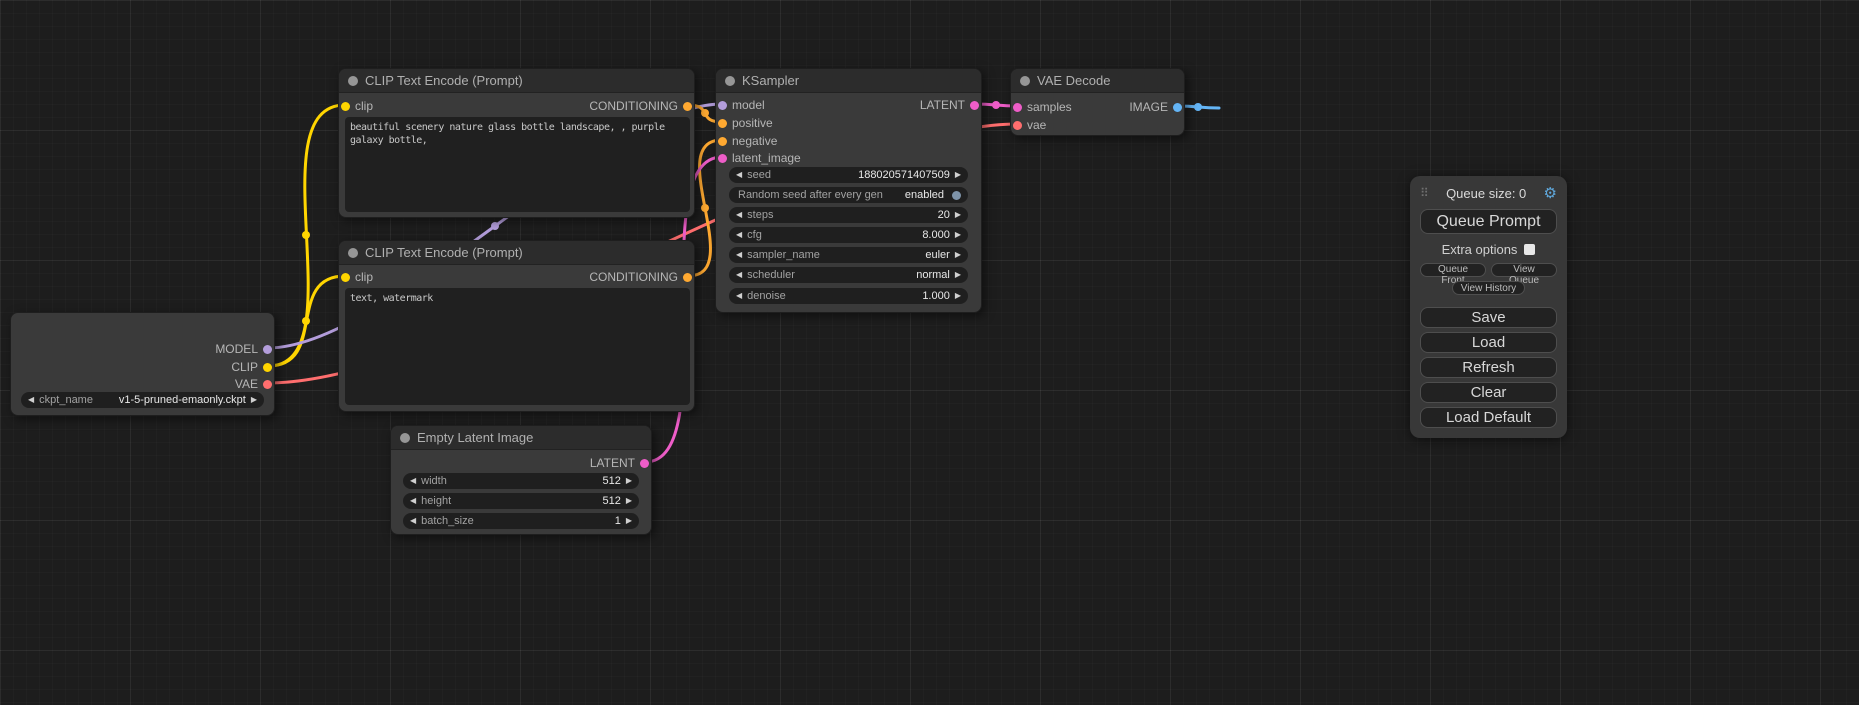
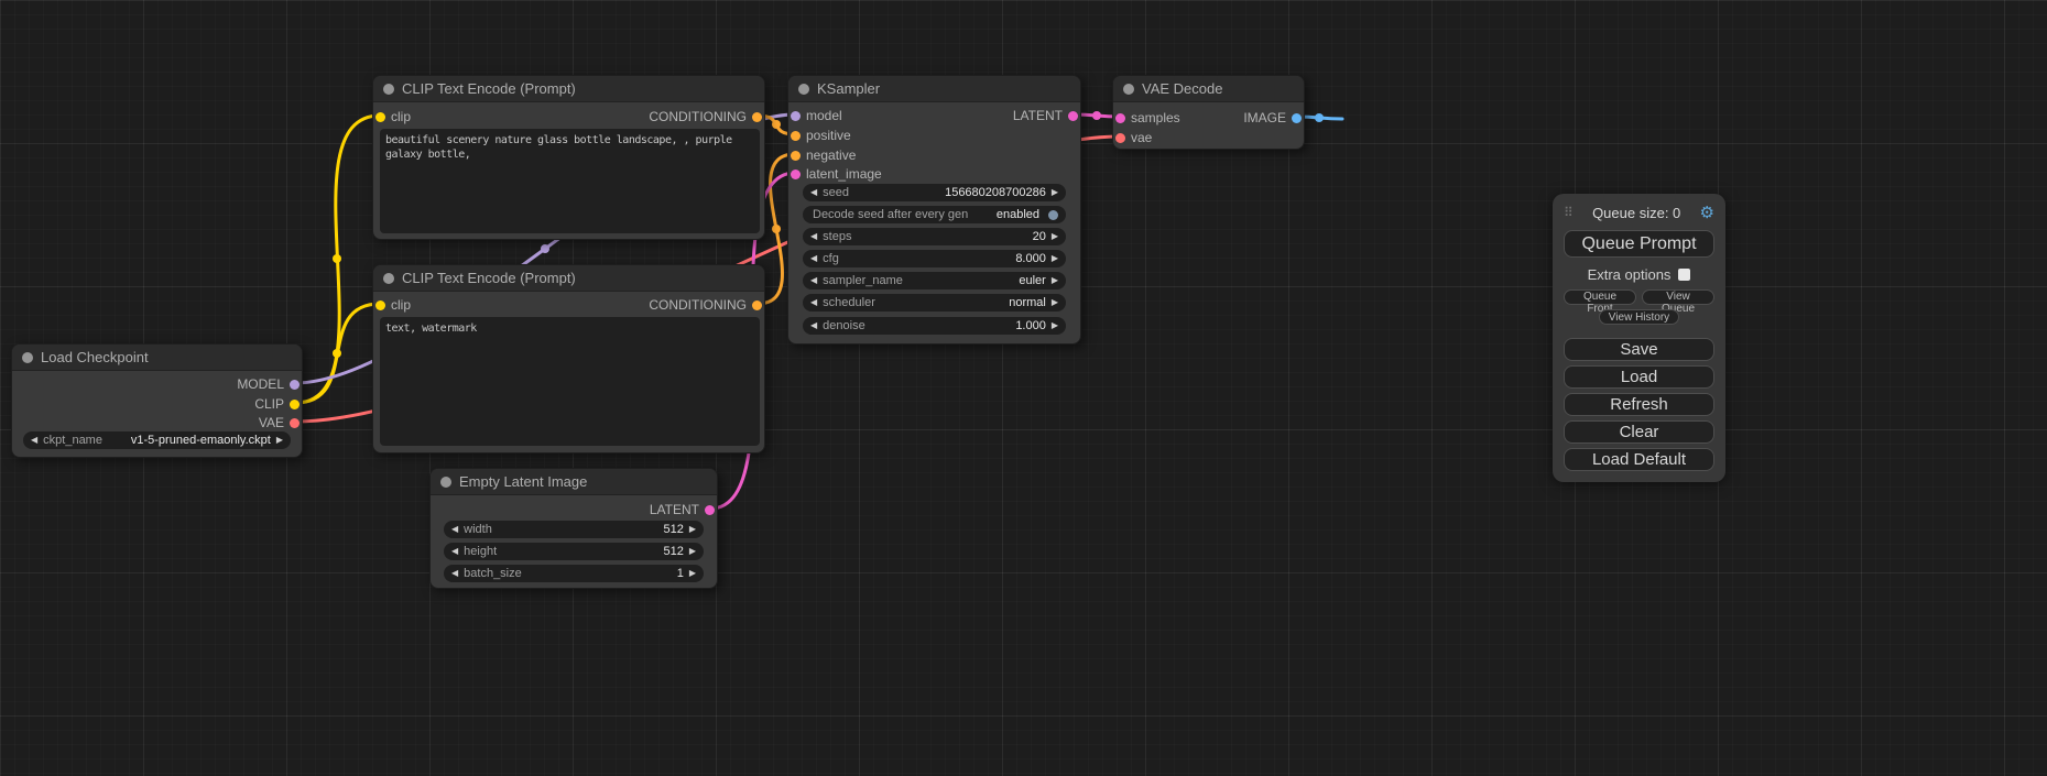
+ Load Checkpoint
  MODEL
  CLIP
  VAE
  ◀
  ckpt_name
  v1-5-pruned-emaonly.ckpt
  ▶
  CLIP Text Encode (Prompt)
  clip
  CONDITIONING
  CLIP Text Encode (Prompt)
  clip
  CONDITIONING
  text, watermark
  Empty Latent Image
  LATENT
  ◀
  width
  512
  ▶
  ◀
  height
  512
  ▶
  ◀
  batch_size
  1
  ▶
  KSampler
  model
  positive
  negative
  latent_image
  LATENT
  ◀
  seed
- 188020571407509
+ 156680208700286
  ▶
- Random seed after every gen
+ Decode seed after every gen
  enabled
  ◀
  steps
  20
  ▶
  ◀
  cfg
  8.000
  ▶
  ◀
  sampler_name
  euler
  ▶
  ◀
  scheduler
  normal
  ▶
  ◀
  denoise
  1.000
  ▶
  VAE Decode
  samples
  vae
  IMAGE
  ⠿
  Queue size: 0
  ⚙
  Queue Prompt
  Extra options
  Queue Fro
  View eue
  View History
  Save
  Load
  Refresh
  Clear
  Load Default
